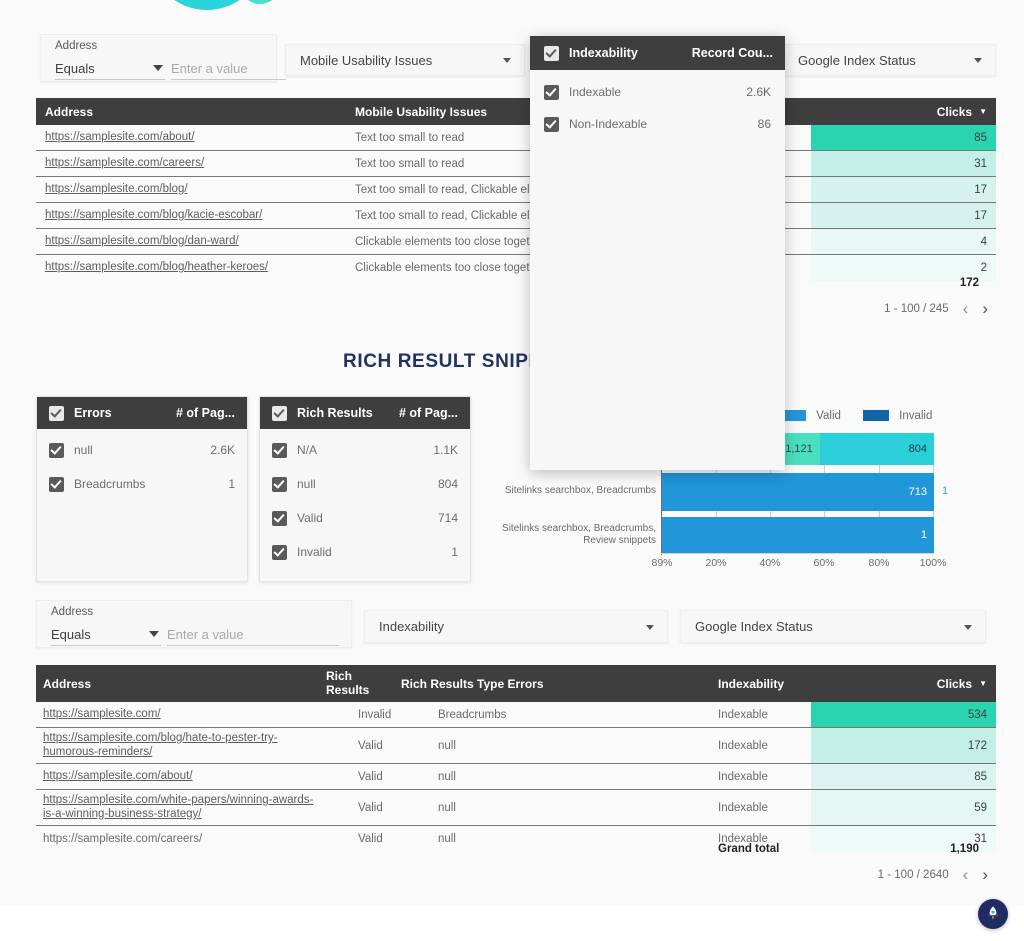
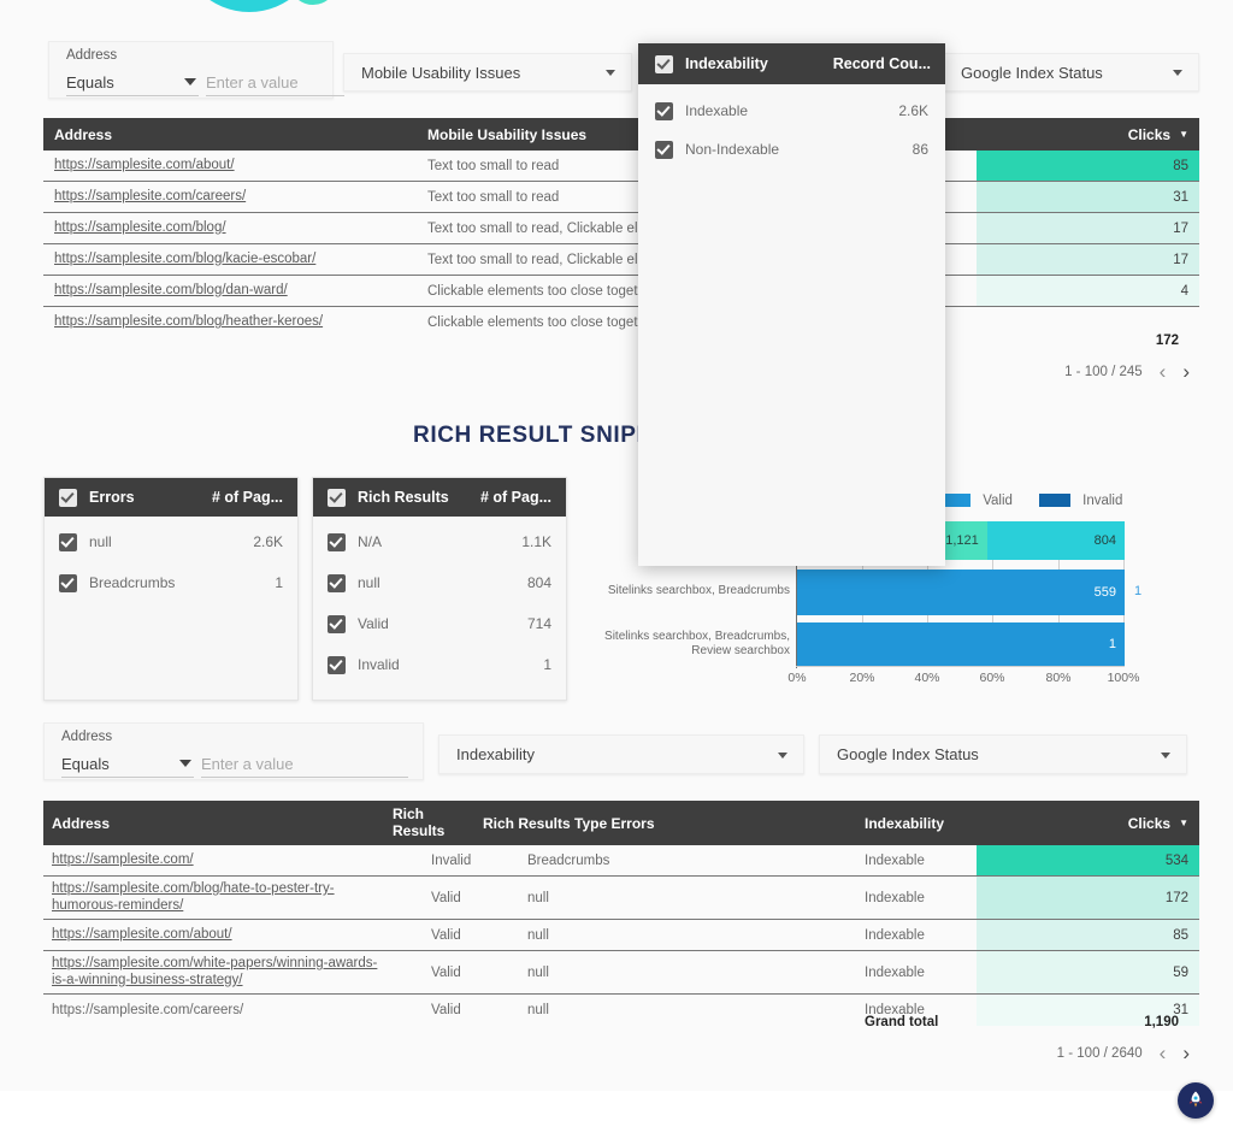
  Address
  Equals
  Enter a value
  Mobile Usability Issues
  Google Index Status
  Address
  Mobile Usability Issues
  Clicks
  ▼
  https://samplesite.com/about/
  Text too small to read
  85
  https://samplesite.com/careers/
  Text too small to read
  31
  https://samplesite.com/blog/
  17
  https://samplesite.com/blog/kacie-escobar/
  17
  https://samplesite.com/blog/dan-ward/
  Clickable elements too close toget
  4
  https://samplesite.com/blog/heather-keroes/
  Clickable elements too close toget
- 2
  172
  1 - 100 / 245
  ‹
  ›
  RICH RESULT SNIP
  Errors
  # of Pag...
  null
  2.6K
  Breadcrumbs
  1
  Rich Results
  # of Pag...
  N/A
  1.1K
  null
  804
  Valid
  714
  Invalid
  1
  Valid
  Invalid
  1,121
  804
  Sitelinks searchbox, Breadcrumbs
- 713
+ 559
  1
- Sitelinks searchbox, Breadcrumbs, Review snippets
+ Sitelinks searchbox, Breadcrumbs, Review searchbox
  1
- 89%
+ 0%
  20%
  40%
  60%
  80%
  100%
  Indexability
  Record Cou...
  Indexable
  2.6K
  Non-Indexable
  86
  Address
  Equals
  Enter a value
  Indexability
  Google Index Status
  Address
  Rich Results
  Rich Results Type Errors
  Indexability
  Clicks
  ▼
  https://samplesite.com/
  Invalid
  Breadcrumbs
  Indexable
  534
  https://samplesite.com/blog/hate-to-pester-try-humorous-reminders/
  Valid
  null
  Indexable
  172
  https://samplesite.com/about/
  Valid
  null
  Indexable
  85
  https://samplesite.com/white-papers/winning-awards-is-a-winning-business-strategy/
  Valid
  null
  Indexable
  59
  https://samplesite.com/careers/
  Valid
  null
  Indexable
  31
  Grand total
  1,190
  1 - 100 / 2640
  ‹
  ›
